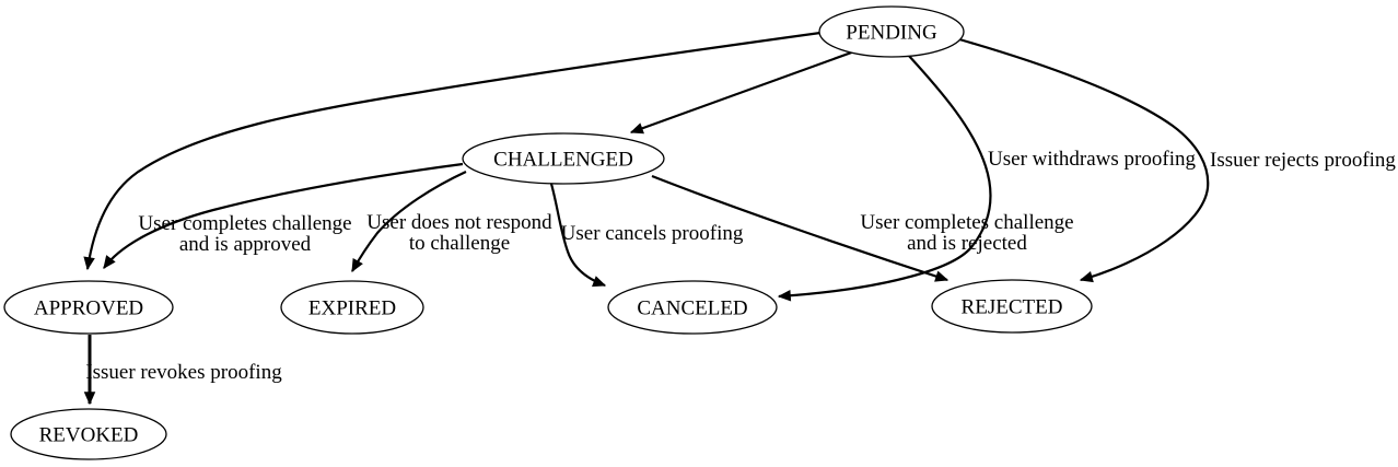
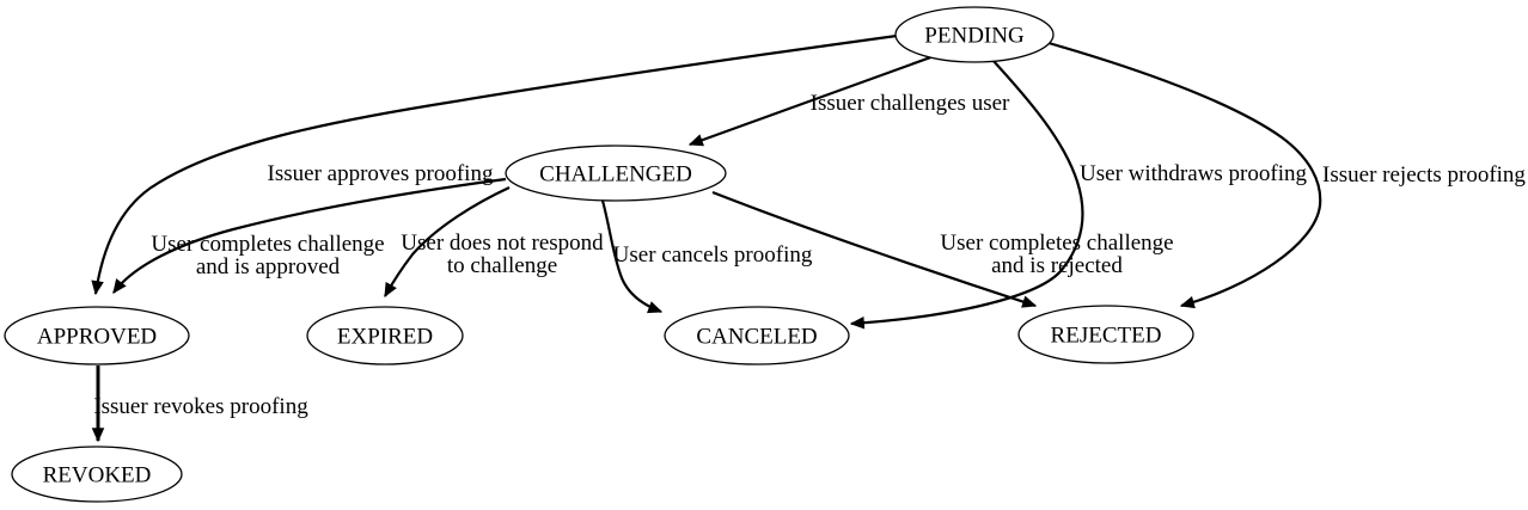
+ Issuer challenges user
+ Issuer approves proofing
  User completes challenge
  and is approved
  User does not respond
  to challenge
  User cancels proofing
  User completes challenge
  and is rejected
  User withdraws proofing
  Issuer rejects proofing
  Issuer revokes proofing
  PENDING
  CHALLENGED
  APPROVED
  EXPIRED
  CANCELED
  REJECTED
  REVOKED
